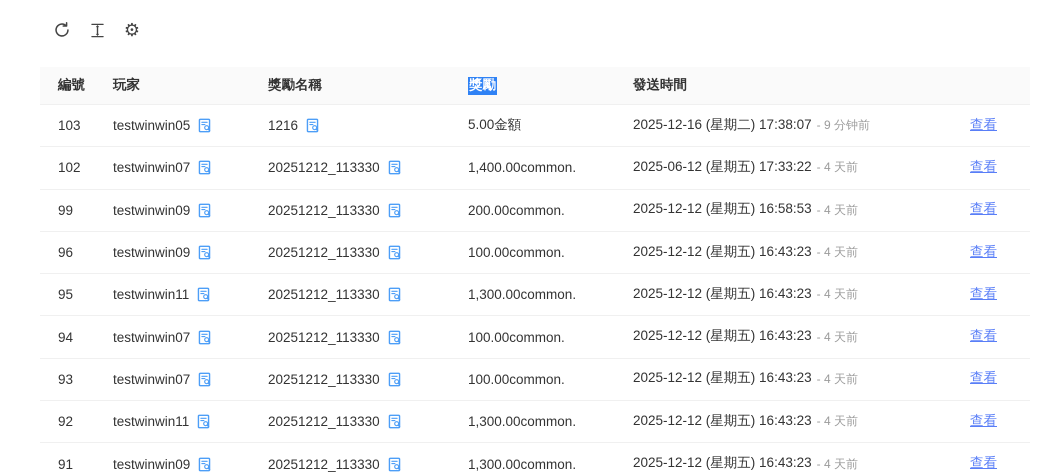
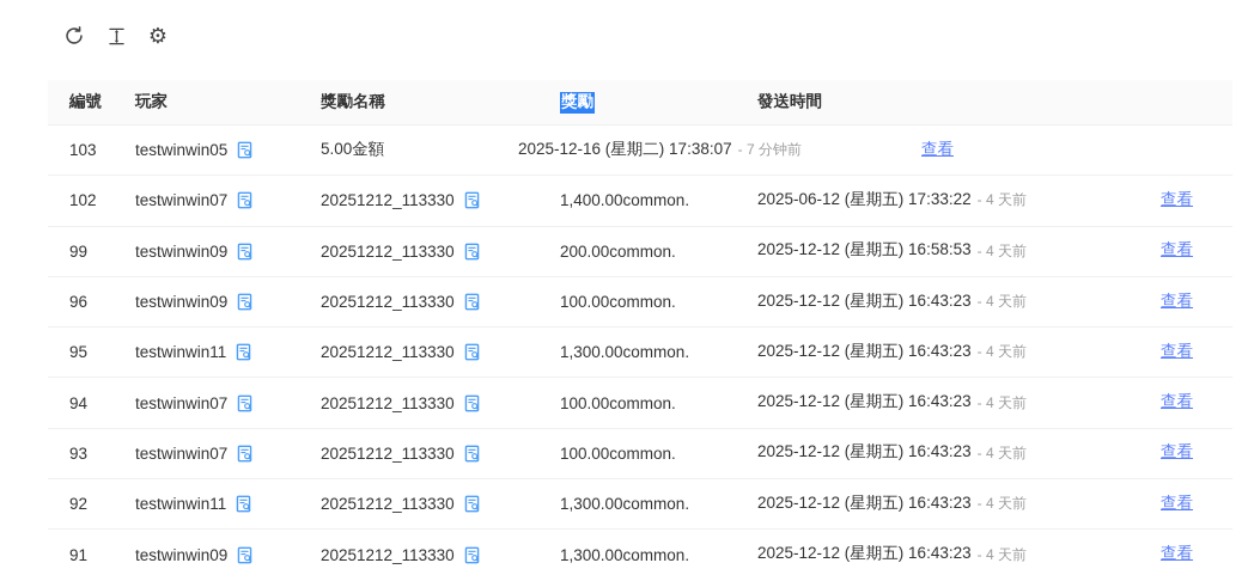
  ⚙
  編號
  玩家
  獎勵名稱
  獎勵
  發送時間
  103
  testwinwin05
- 1216
  5.00金額
  2025-12-16 (星期二) 17:38:07
- - 9 分钟前
+ - 7 分钟前
  查看
  102
  testwinwin07
  20251212_113330
  1,400.00common.
  2025-06-12 (星期五) 17:33:22
  - 4 天前
  查看
  99
  testwinwin09
  20251212_113330
  200.00common.
  2025-12-12 (星期五) 16:58:53
  - 4 天前
  查看
  96
  testwinwin09
  20251212_113330
  100.00common.
  2025-12-12 (星期五) 16:43:23
  - 4 天前
  查看
  95
  testwinwin11
  20251212_113330
  1,300.00common.
  2025-12-12 (星期五) 16:43:23
  - 4 天前
  查看
  94
  testwinwin07
  20251212_113330
  100.00common.
  2025-12-12 (星期五) 16:43:23
  - 4 天前
  查看
  93
  testwinwin07
  20251212_113330
  100.00common.
  2025-12-12 (星期五) 16:43:23
  - 4 天前
  查看
  92
  testwinwin11
  20251212_113330
  1,300.00common.
  2025-12-12 (星期五) 16:43:23
  - 4 天前
  查看
  91
  testwinwin09
  20251212_113330
  1,300.00common.
  2025-12-12 (星期五) 16:43:23
  - 4 天前
  查看
